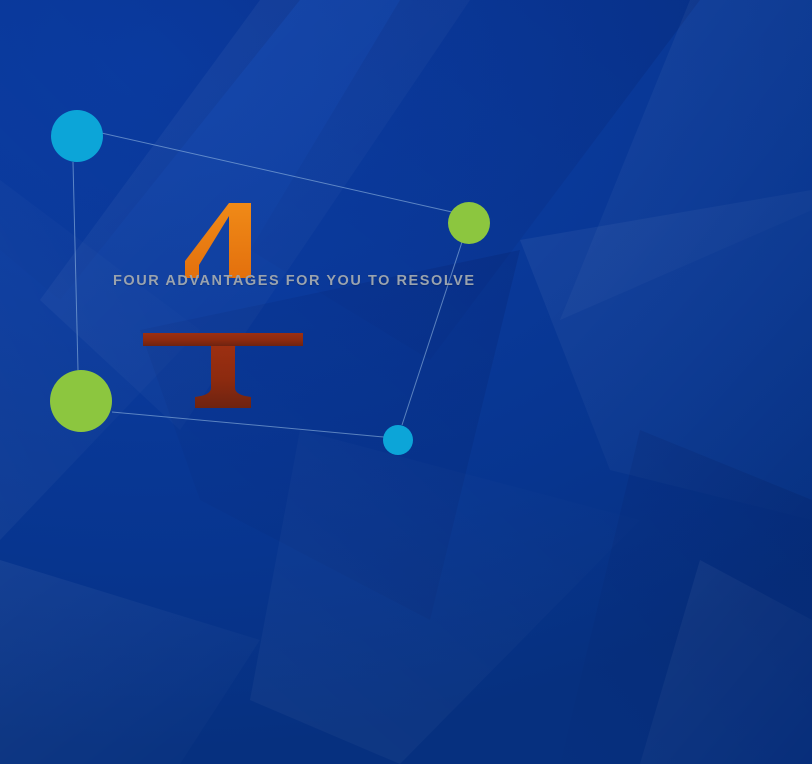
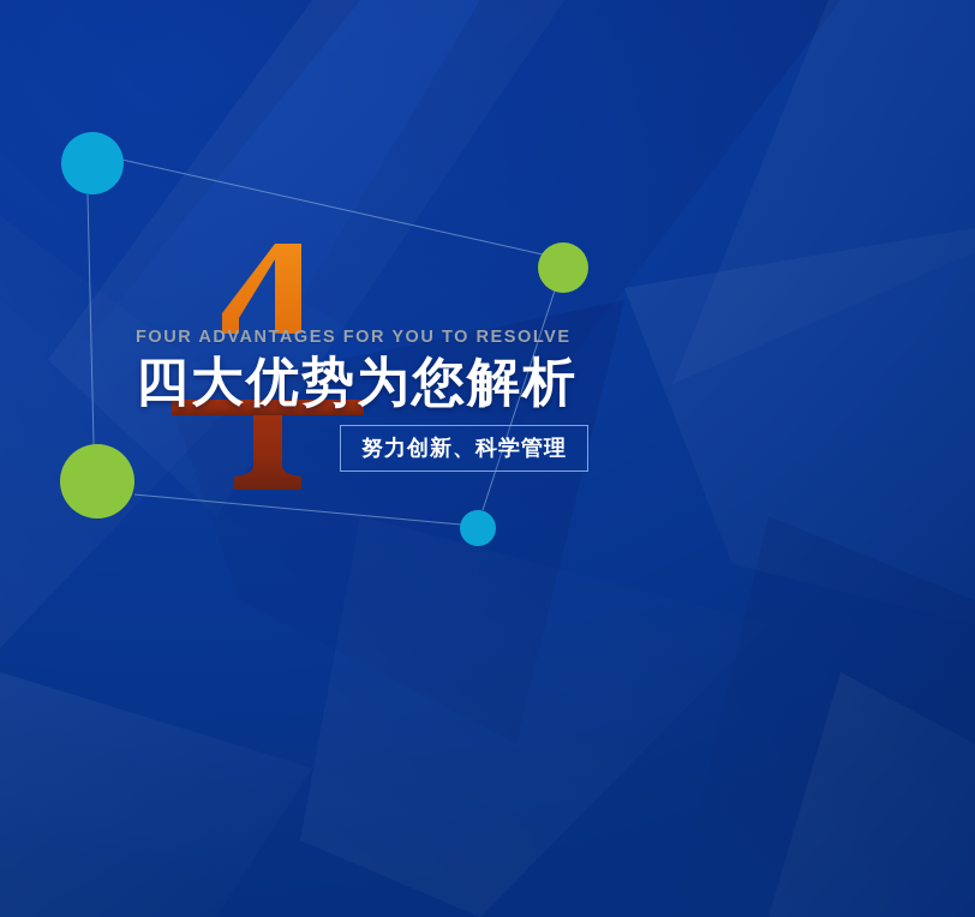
  FOUR ADVANTAGES FOR YOU TO RESOLVE
+ 四大优势为您解析
+ 努力创新、科学管理
